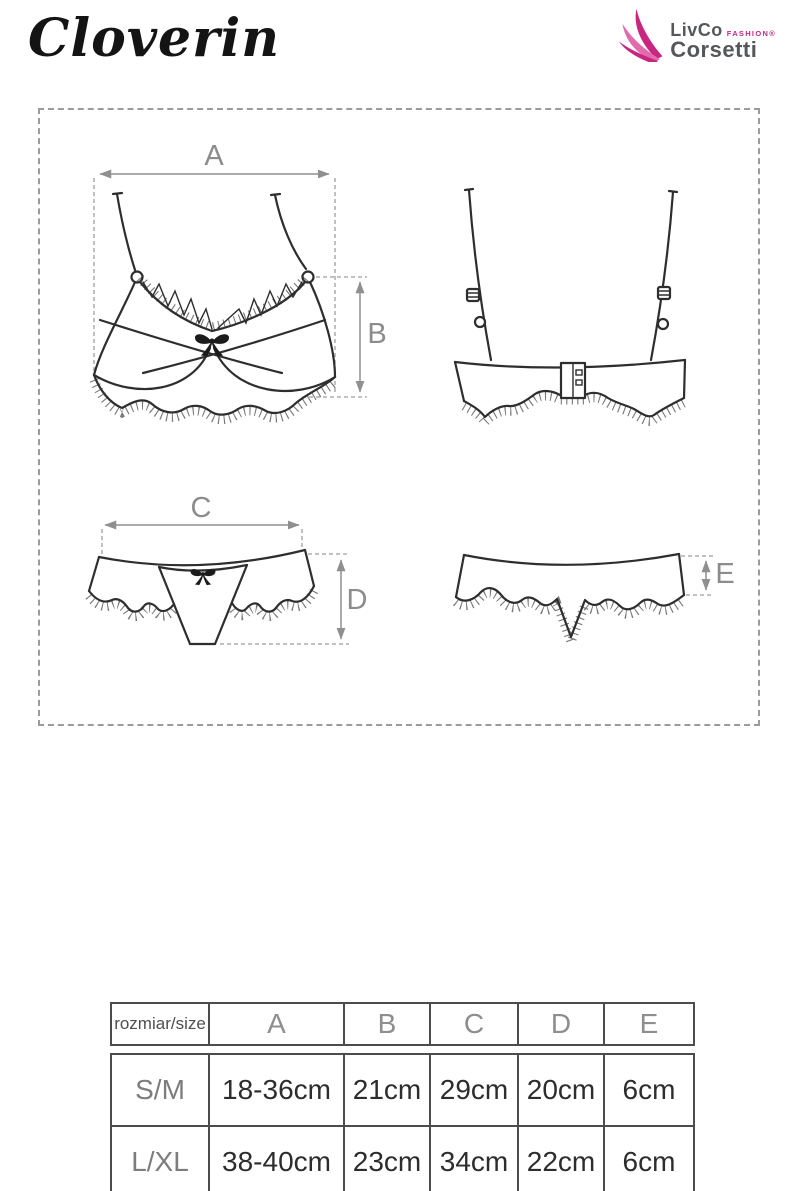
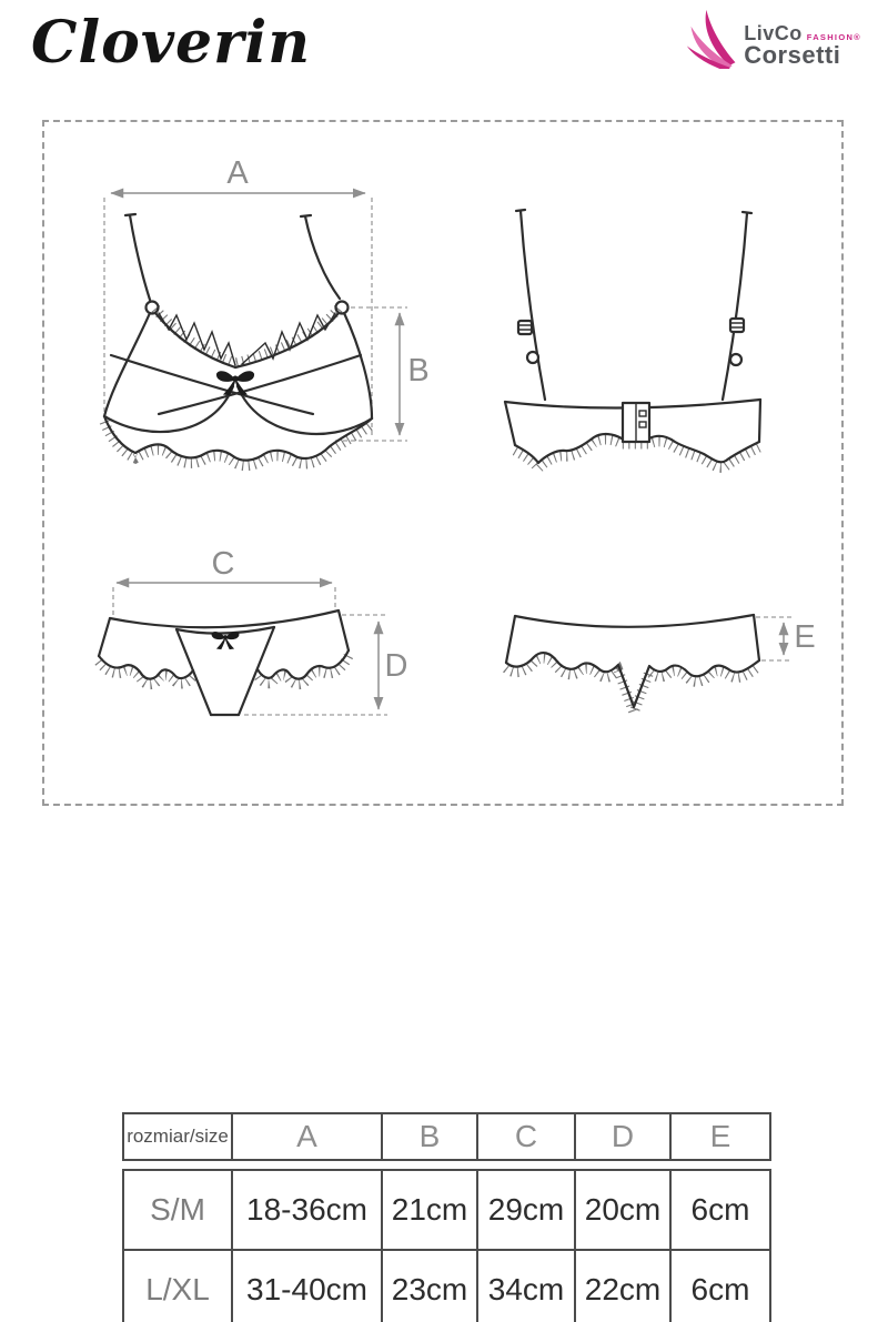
  Cloverin
  LivCo
  FASHION®
  Corsetti
  A
  B
  C
  D
  E
  rozmiar/size	A	B	C	D	E
  S/M	18-36cm	21cm	29cm	20cm	6cm
- L/XL	38-40cm	23cm	34cm	22cm	6cm
+ L/XL	31-40cm	23cm	34cm	22cm	6cm
